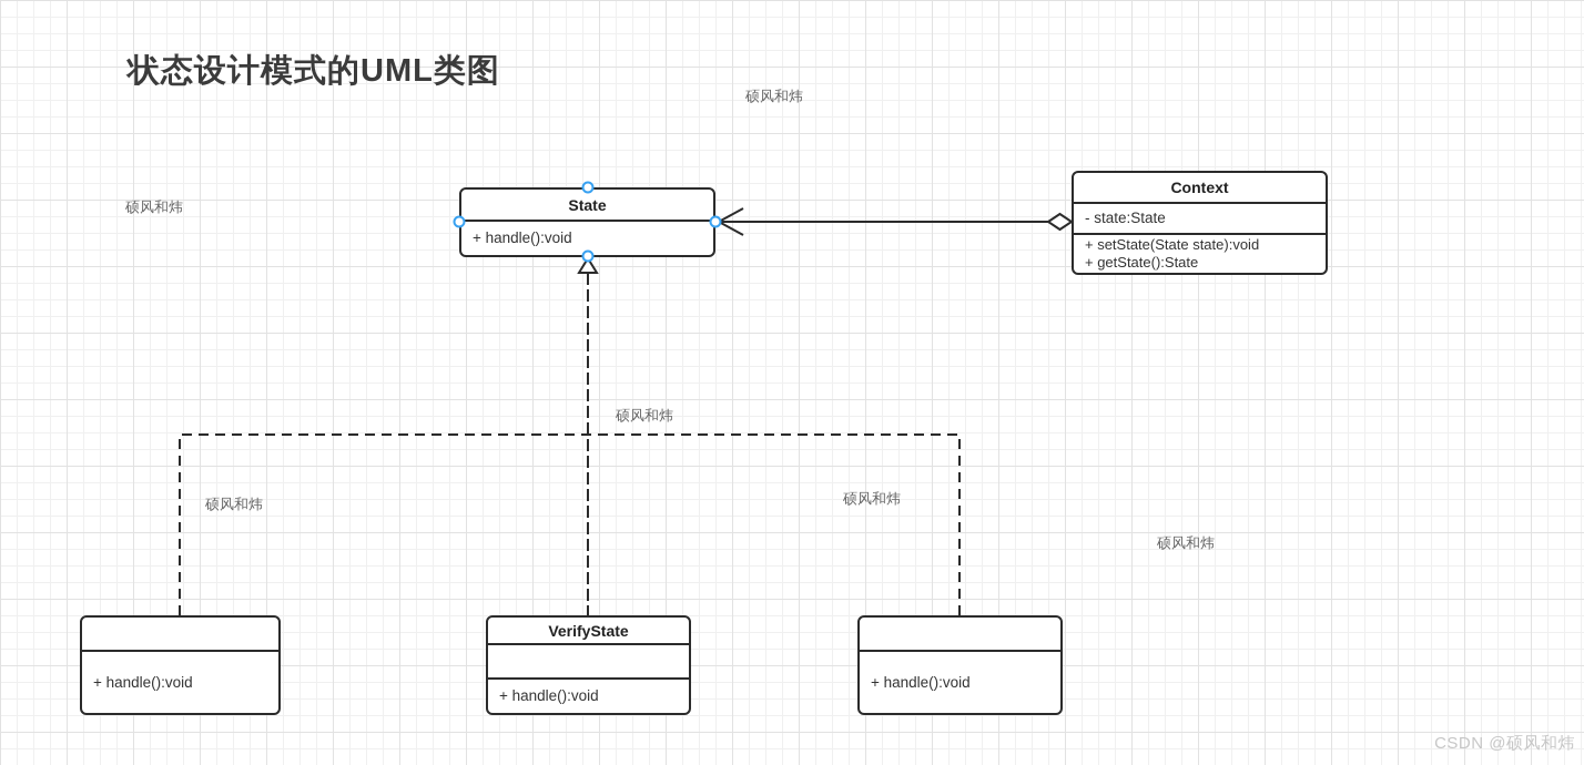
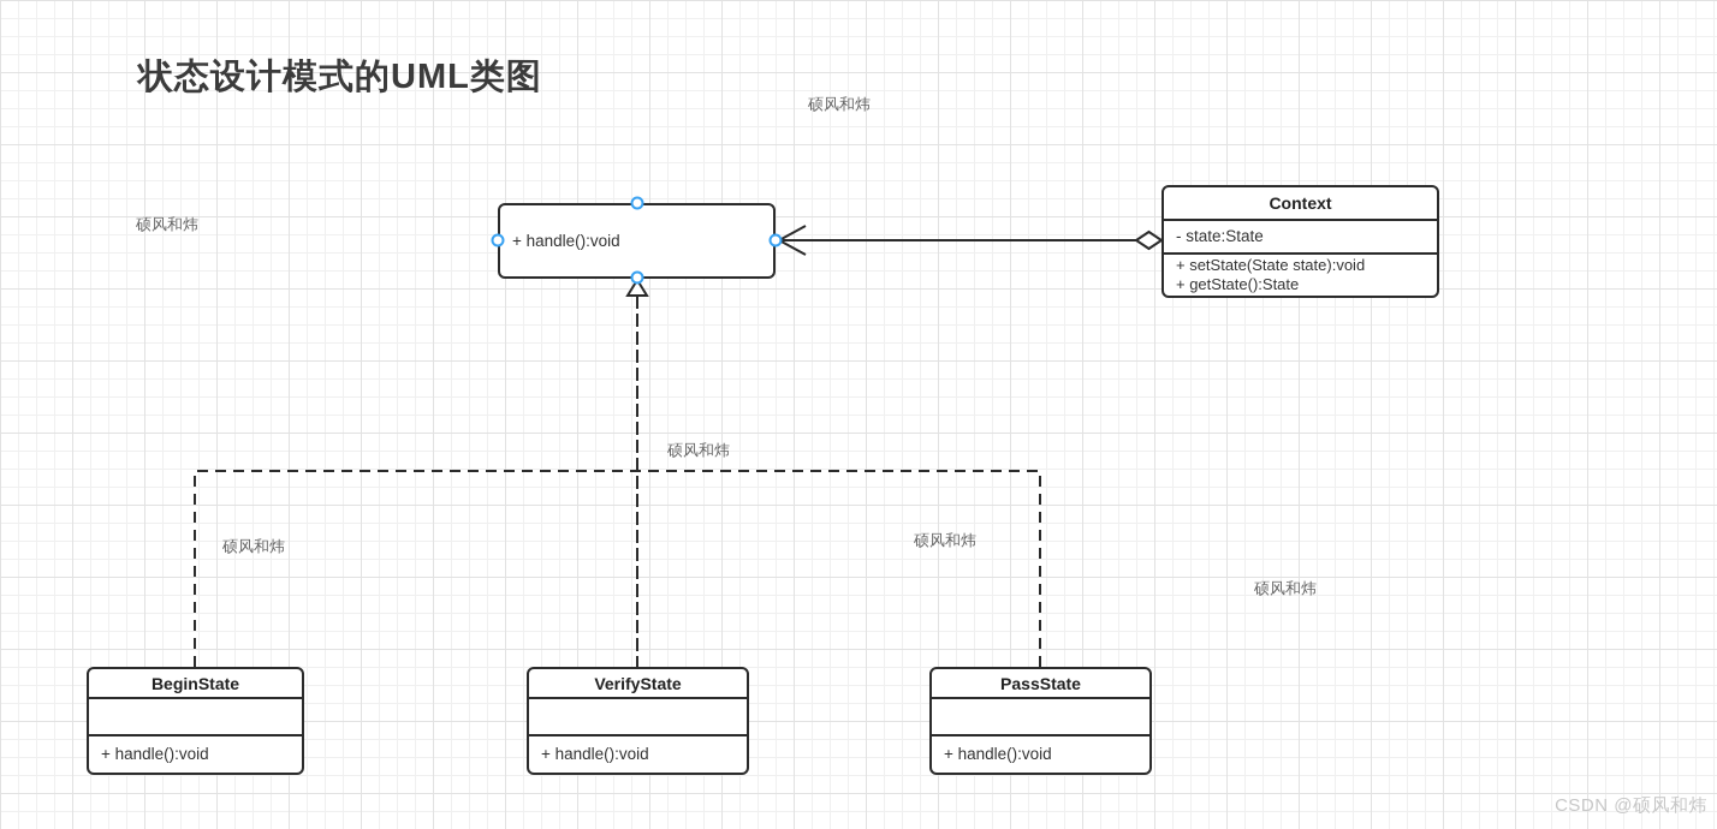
  状态设计模式的UML类图
  硕风和炜
  硕风和炜
  硕风和炜
  硕风和炜
  硕风和炜
  硕风和炜
- State
  + handle():void
  Context
  - state:State
  + setState(State state):void
  + getState():State
+ BeginState
  + handle():void
  VerifyState
  + handle():void
+ PassState
  + handle():void
  CSDN @硕风和炜
